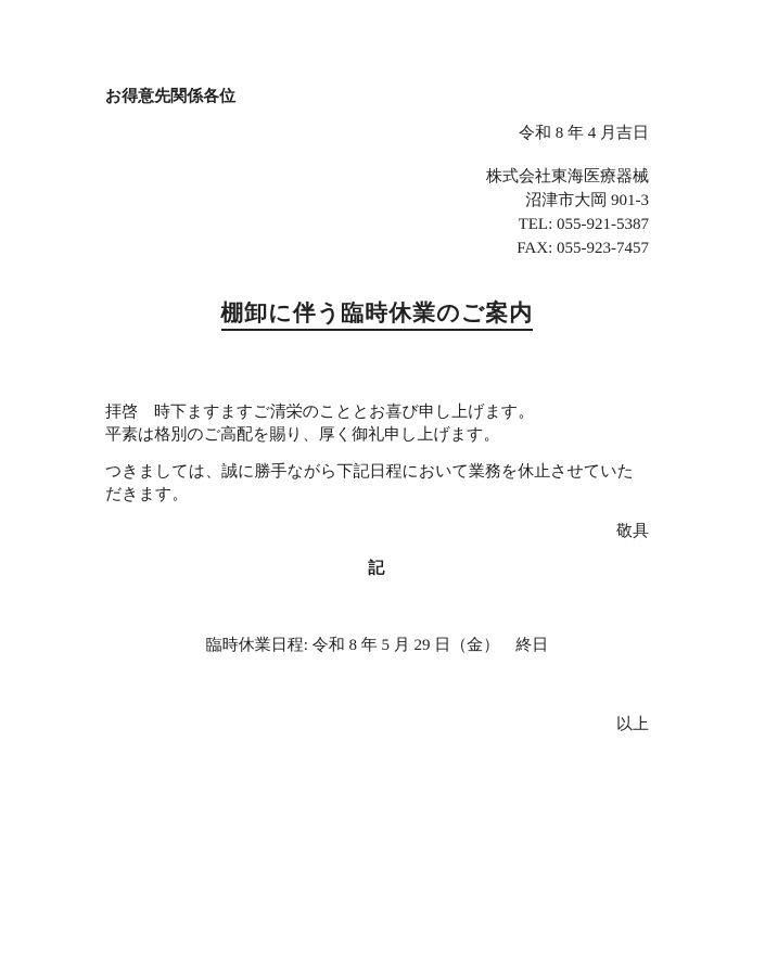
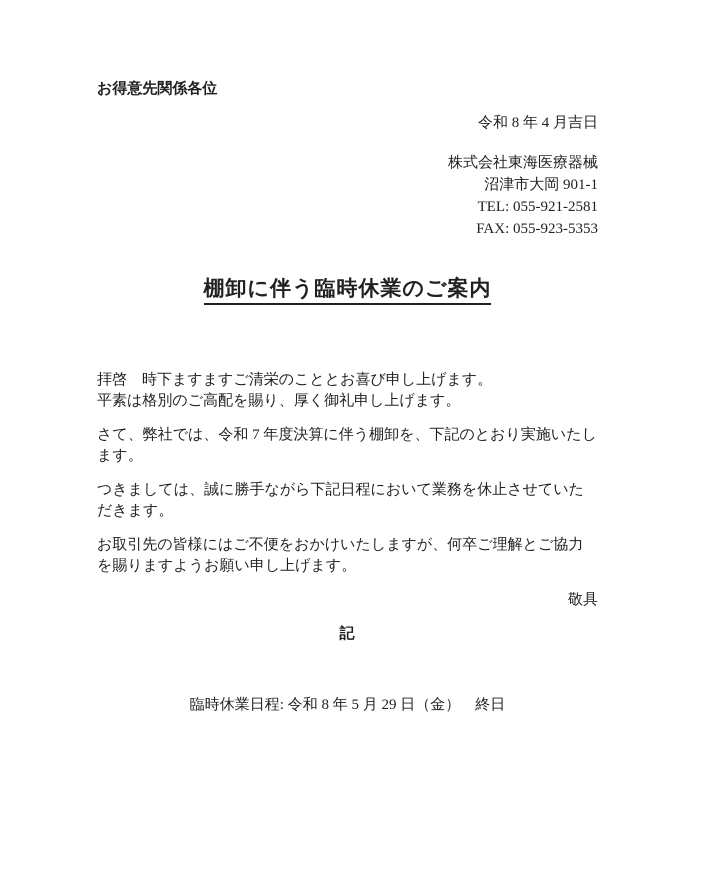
  お得意先関係各位
  令和 8 年 4 月吉日
  株式会社東海医療器械
- 沼津市大岡 901-3
+ 沼津市大岡 901-1
- TEL: 055-921-5387
+ TEL: 055-921-2581
- FAX: 055-923-7457
+ FAX: 055-923-5353
  棚卸に伴う臨時休業のご案内
  拝啓 時下ますますご清栄のこととお喜び申し上げます。
  平素は格別のご高配を賜り、厚く御礼申し上げます。
+ さて、弊社では、令和 7 年度決算に伴う棚卸を、下記のとおり実施いたします。
  つきましては、誠に勝手ながら下記日程において業務を休止させていただきます。
+ お取引先の皆様にはご不便をおかけいたしますが、何卒ご理解とご協力を賜りますようお願い申し上げます。
  敬具
  記
  臨時休業日程: 令和 8 年 5 月 29 日（金） 終日
- 以上
